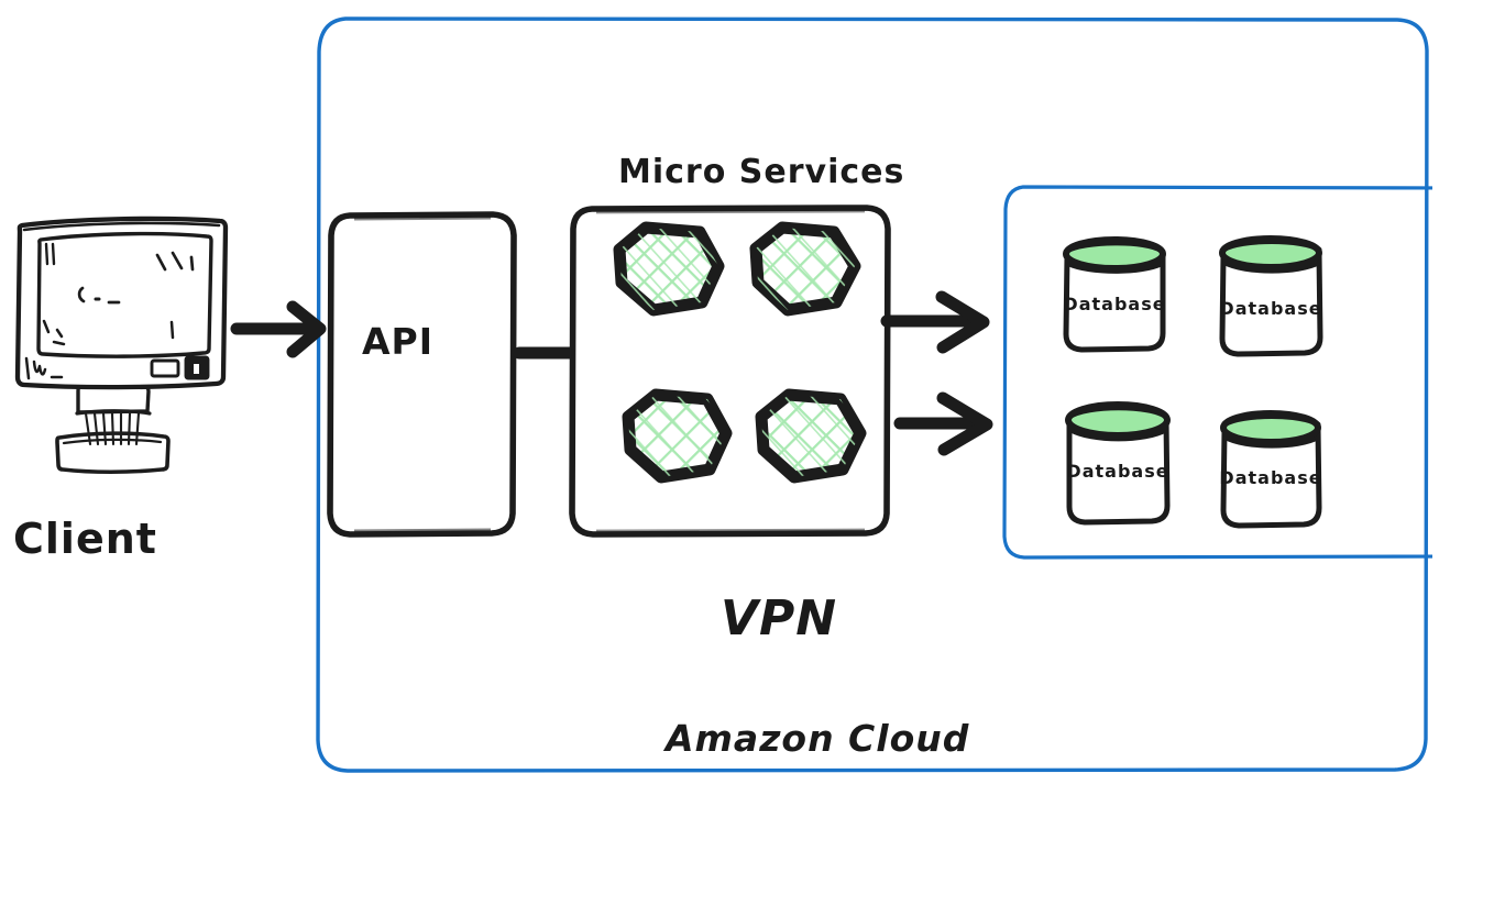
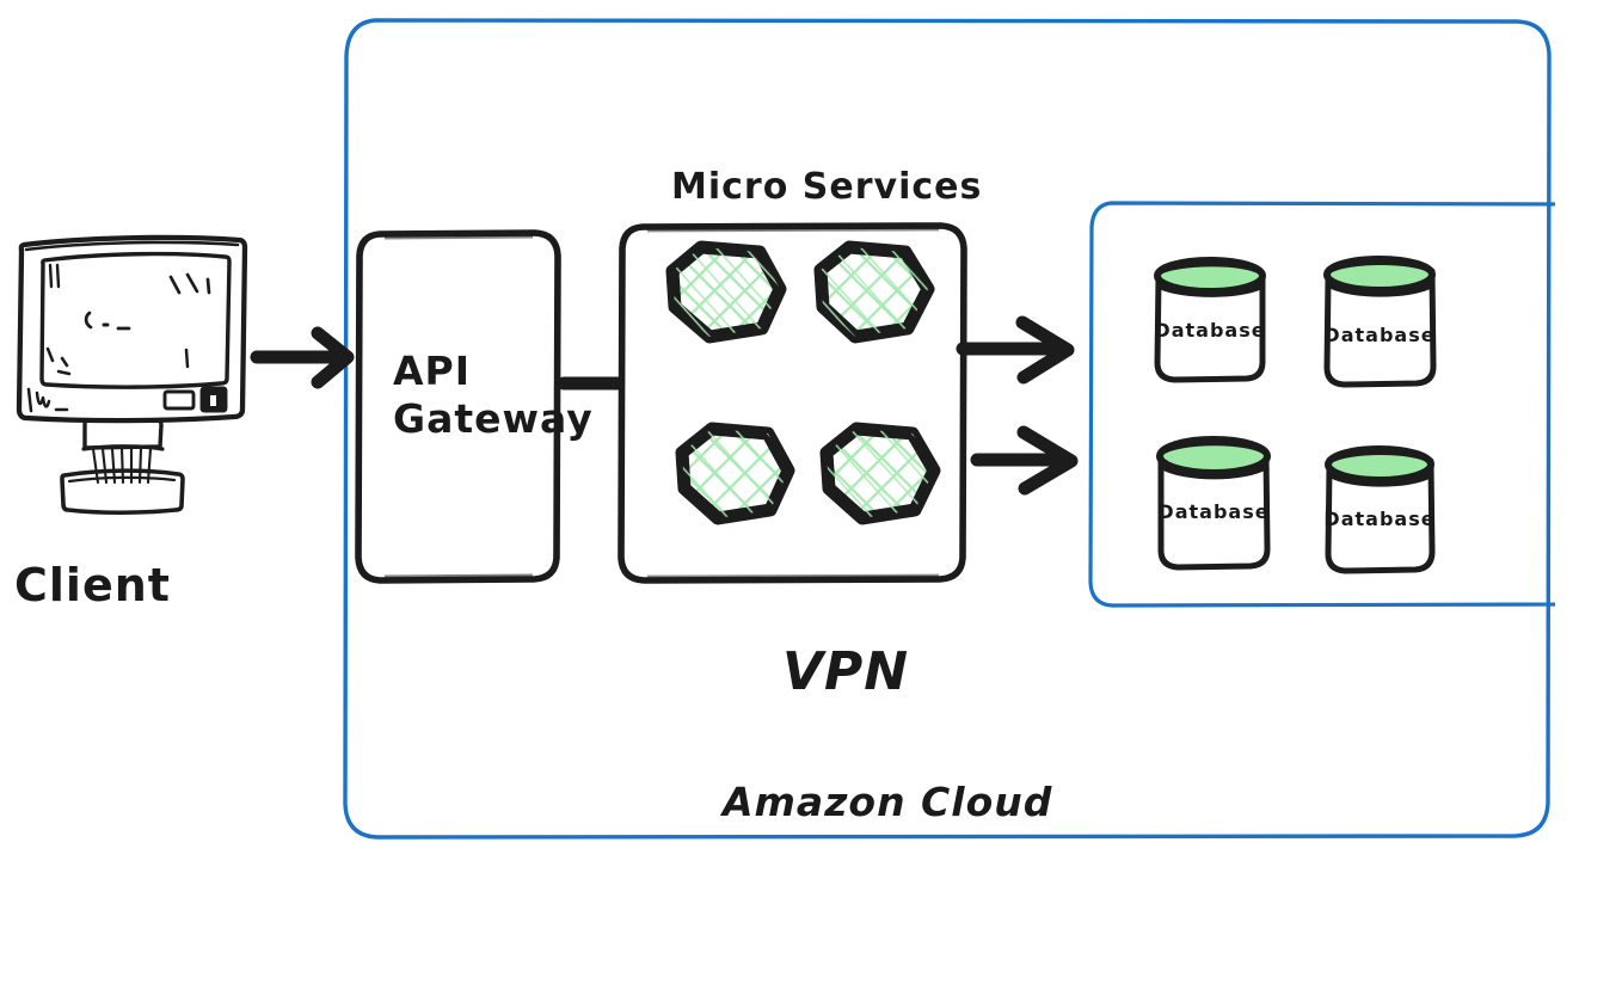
  Client
  API
+ Gateway
  Micro Services
  Database
  Database
  Database
  Database
  VPN
  Amazon Cloud
